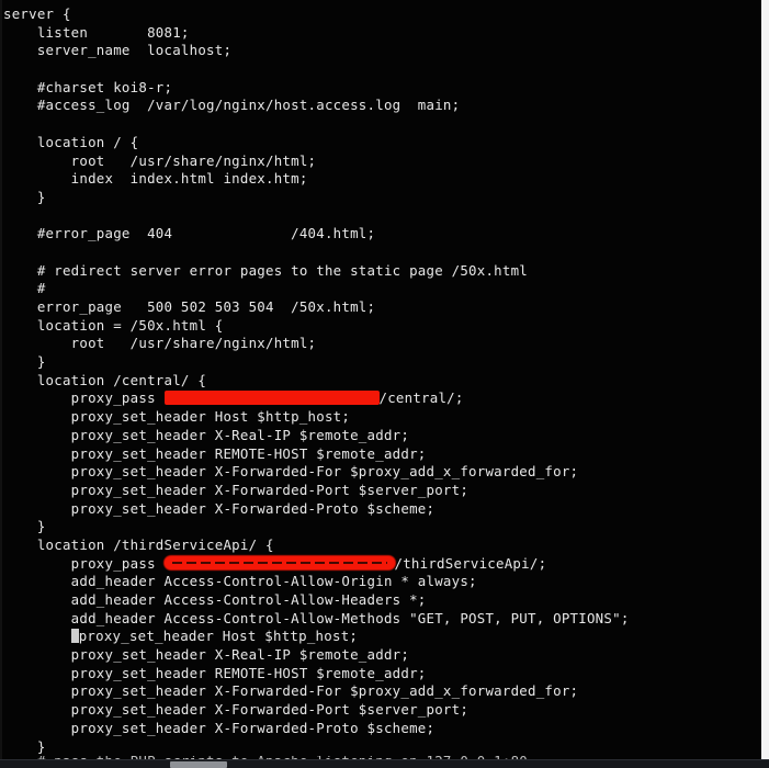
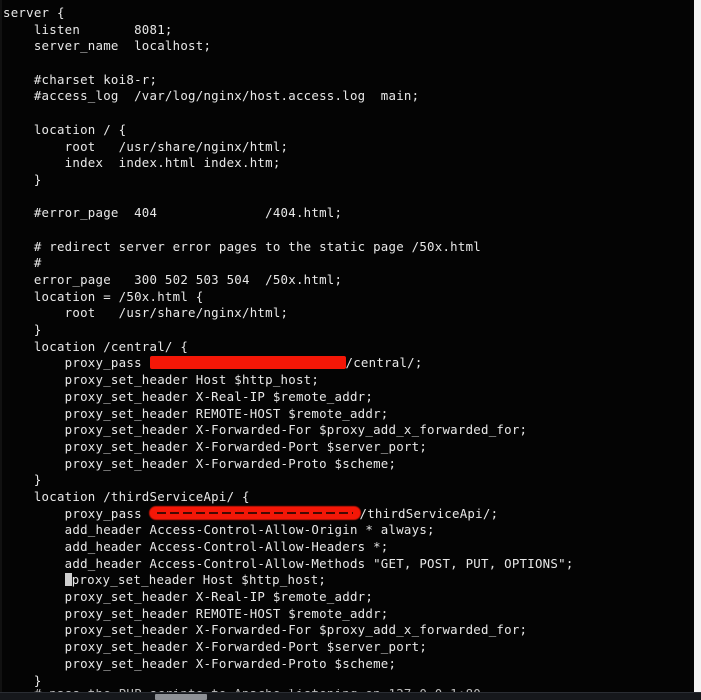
  server {
  listen 8081;
  server_name localhost;
  #charset koi8-r;
  #access_log /var/log/nginx/host.access.log main;
  location / {
  root /usr/share/nginx/html;
  index index.html index.htm;
  }
  #error_page 404 /404.html;
  # redirect server error pages to the static page /50x.html
  #
- error_page 500 502 503 504 /50x.html;
+ error_page 300 502 503 504 /50x.html;
  location = /50x.html {
  root /usr/share/nginx/html;
  }
  location /central/ {
  proxy_pass /central/;
  proxy_set_header Host $http_host;
  proxy_set_header X-Real-IP $remote_addr;
  proxy_set_header REMOTE-HOST $remote_addr;
  proxy_set_header X-Forwarded-For $proxy_add_x_forwarded_for;
  proxy_set_header X-Forwarded-Port $server_port;
  proxy_set_header X-Forwarded-Proto $scheme;
  }
  location /thirdServiceApi/ {
  proxy_pass /thirdServiceApi/;
  add_header Access-Control-Allow-Origin * always;
  add_header Access-Control-Allow-Headers *;
  add_header Access-Control-Allow-Methods "GET, POST, PUT, OPTIONS";
  proxy_set_header Host $http_host;
  proxy_set_header X-Real-IP $remote_addr;
  proxy_set_header REMOTE-HOST $remote_addr;
  proxy_set_header X-Forwarded-For $proxy_add_x_forwarded_for;
  proxy_set_header X-Forwarded-Port $server_port;
  proxy_set_header X-Forwarded-Proto $scheme;
  }
